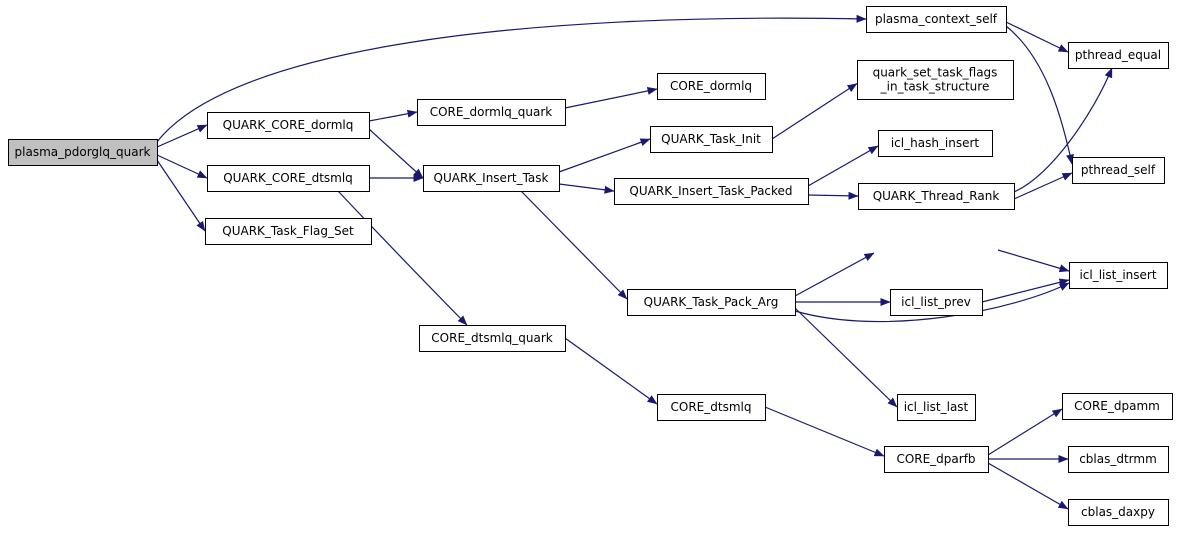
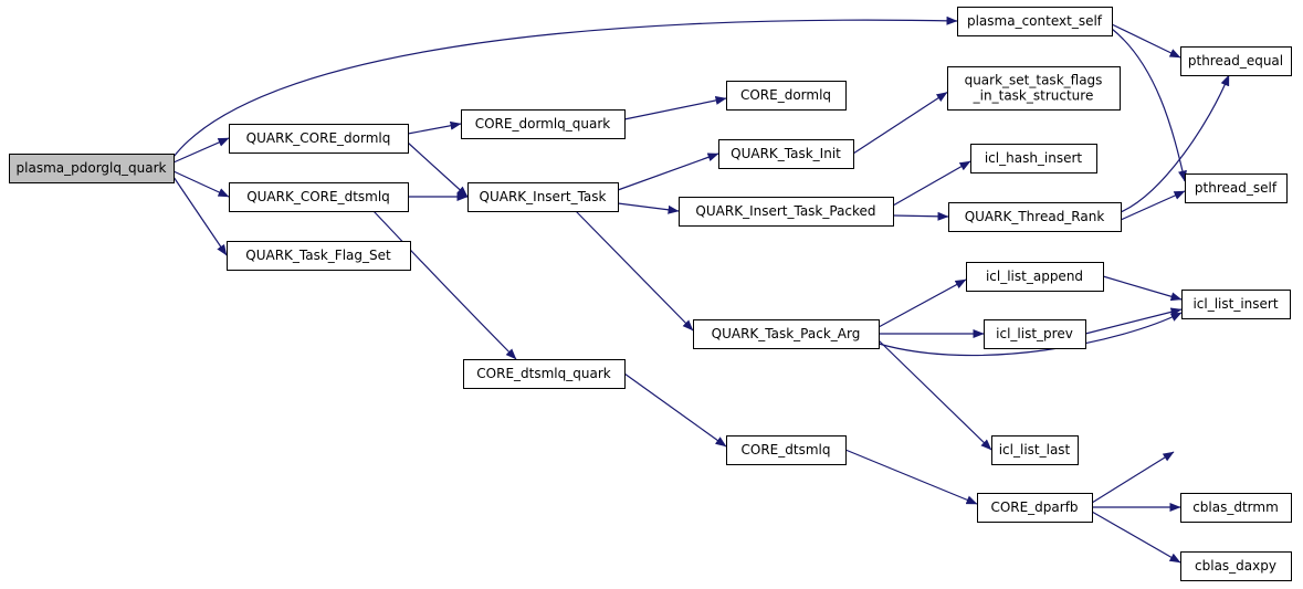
  plasma_pdorglq_quark
  QUARK_CORE_dormlq
  QUARK_CORE_dtsmlq
  QUARK_Task_Flag_Set
  CORE_dormlq_quark
  QUARK_Insert_Task
  CORE_dormlq
  QUARK_Task_Init
  QUARK_Insert_Task_Packed
  quark_set_task_flags _in_task_structure
  icl_hash_insert
  QUARK_Thread_Rank
  plasma_context_self
  pthread_equal
  pthread_self
  QUARK_Task_Pack_Arg
+ icl_list_append
  icl_list_prev
  icl_list_insert
  CORE_dtsmlq_quark
  CORE_dtsmlq
  icl_list_last
  CORE_dparfb
- CORE_dpamm
  cblas_dtrmm
  cblas_daxpy
